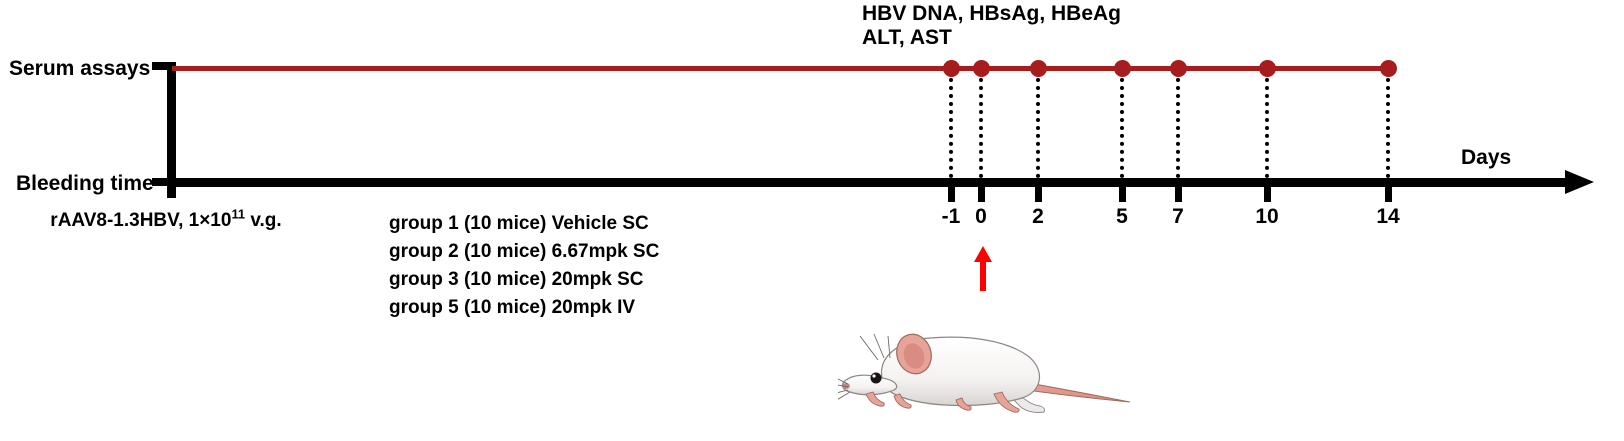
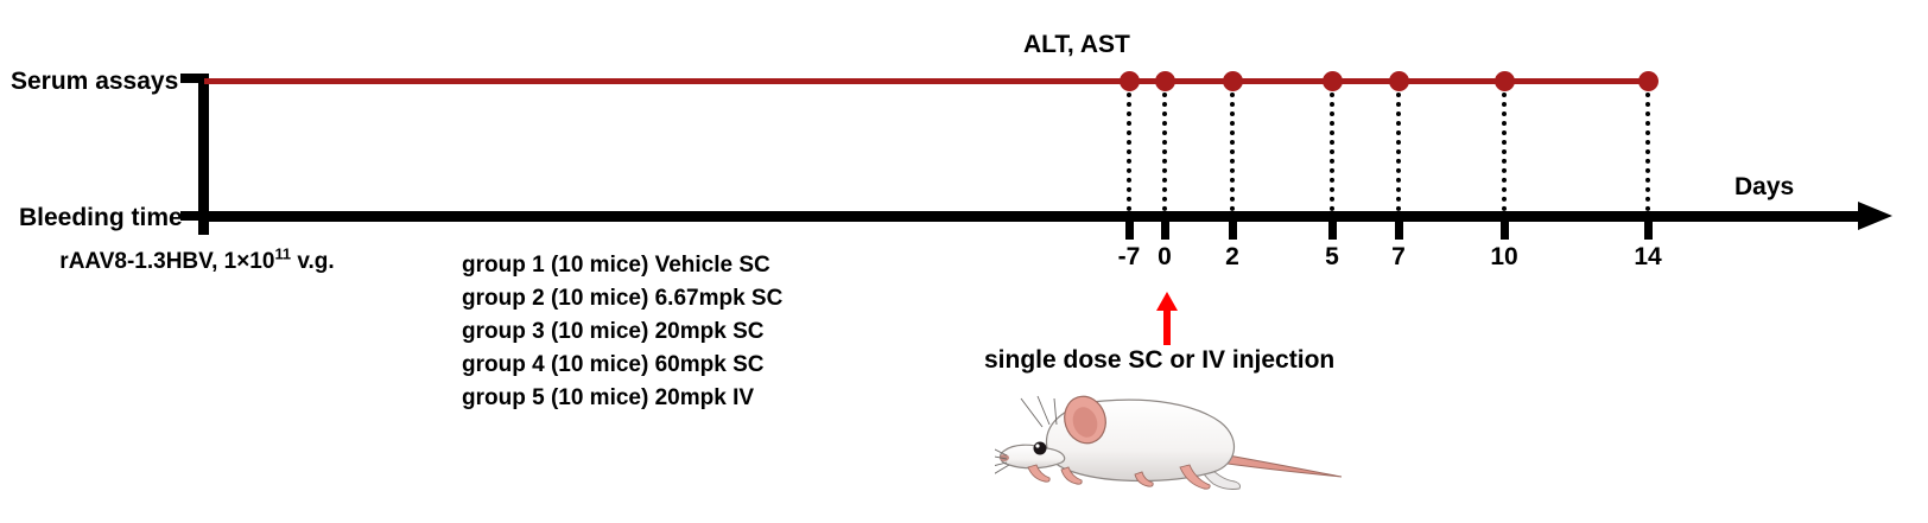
- HBV DNA, HBsAg, HBeAg
  ALT, AST
  Serum assays
  Bleeding time
- -1
+ -7
  0
  2
  5
  7
  10
  14
  Days
  rAAV8-1.3HBV, 1×1011 v.g.
  group 1 (10 mice) Vehicle SC
  group 2 (10 mice) 6.67mpk SC
  group 3 (10 mice) 20mpk SC
+ group 4 (10 mice) 60mpk SC
  group 5 (10 mice) 20mpk IV
+ single dose SC or IV injection
